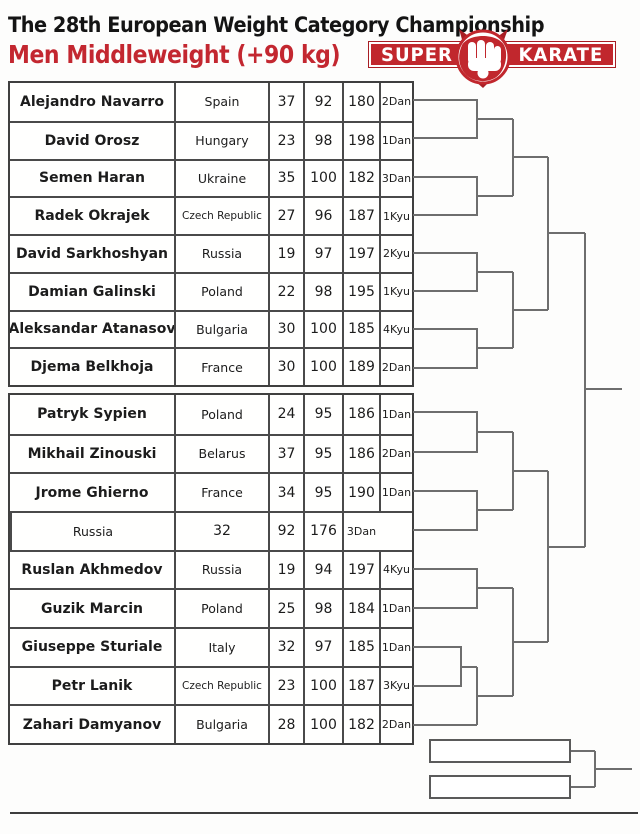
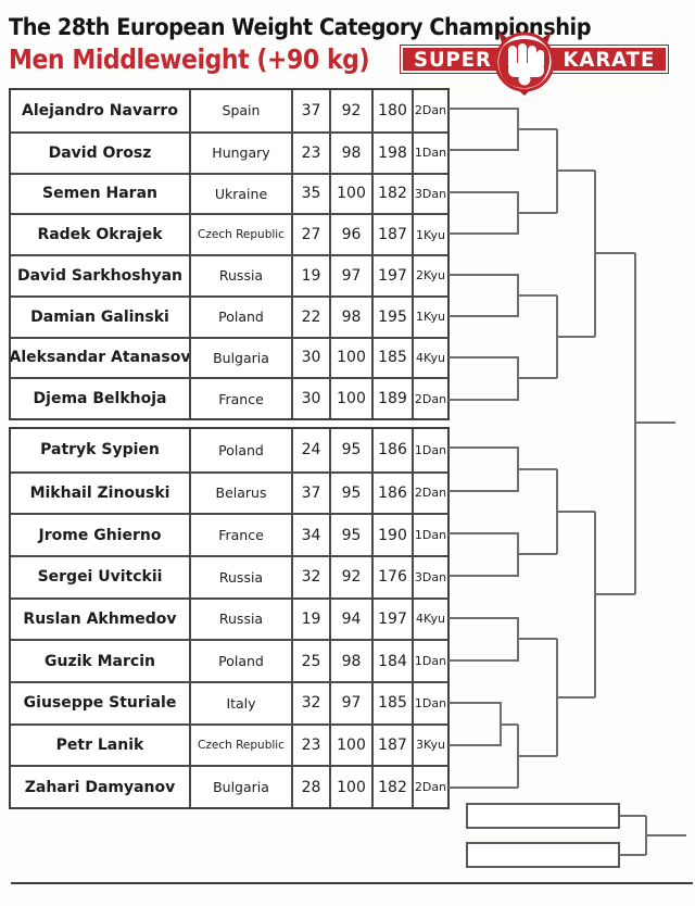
  The 28th European Weight Category Championship
  Men Middleweight (+90 kg)
  SUPER
  KARATE
  Alejandro Navarro
  Spain
  37
  92
  180
  2Dan
  David Orosz
  Hungary
  23
  98
  198
  1Dan
  Semen Haran
  Ukraine
  35
  100
  182
  3Dan
  Radek Okrajek
  Czech Republic
  27
  96
  187
  1Kyu
  David Sarkhoshyan
  Russia
  19
  97
  197
  2Kyu
  Damian Galinski
  Poland
  22
  98
  195
  1Kyu
  Aleksandar Atanasov
  Bulgaria
  30
  100
  185
  4Kyu
  Djema Belkhoja
  France
  30
  100
  189
  2Dan
  Patryk Sypien
  Poland
  24
  95
  186
  1Dan
  Mikhail Zinouski
  Belarus
  37
  95
  186
  2Dan
  Jrome Ghierno
  France
  34
  95
  190
  1Dan
+ Sergei Uvitckii
  Russia
  32
  92
  176
  3Dan
  Ruslan Akhmedov
  Russia
  19
  94
  197
  4Kyu
  Guzik Marcin
  Poland
  25
  98
  184
  1Dan
  Giuseppe Sturiale
  Italy
  32
  97
  185
  1Dan
  Petr Lanik
  Czech Republic
  23
  100
  187
  3Kyu
  Zahari Damyanov
  Bulgaria
  28
  100
  182
  2Dan
